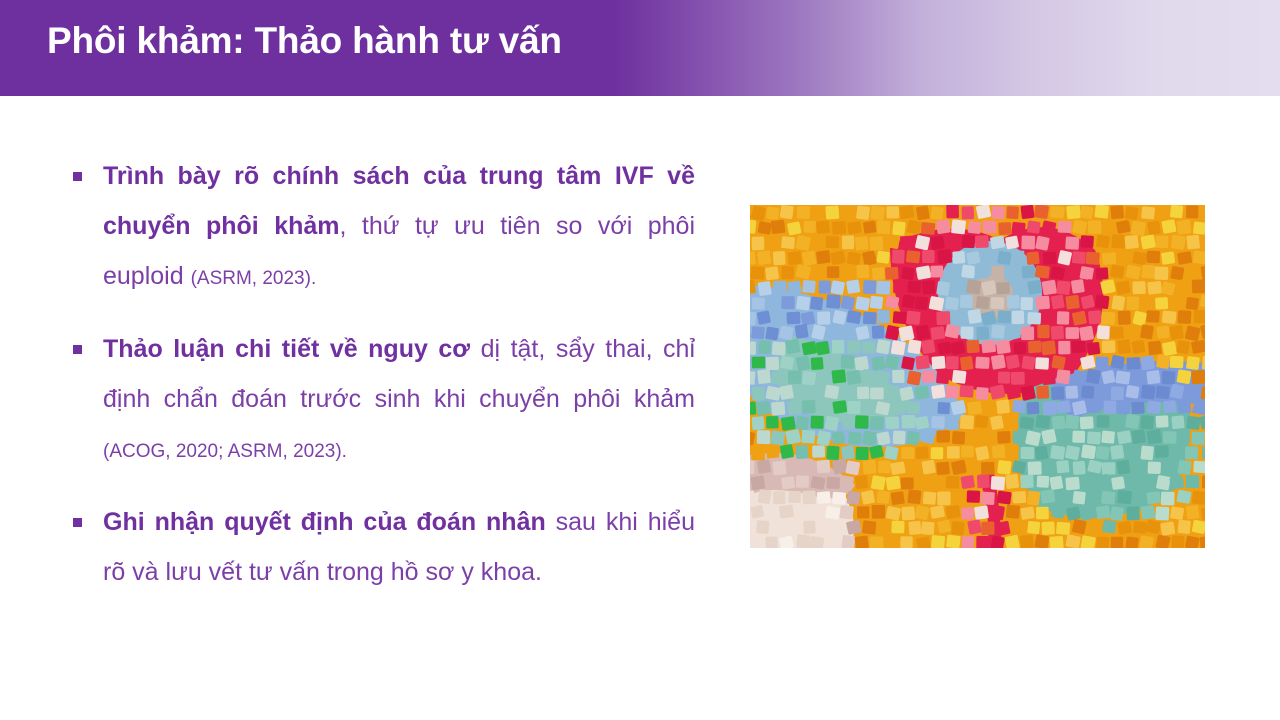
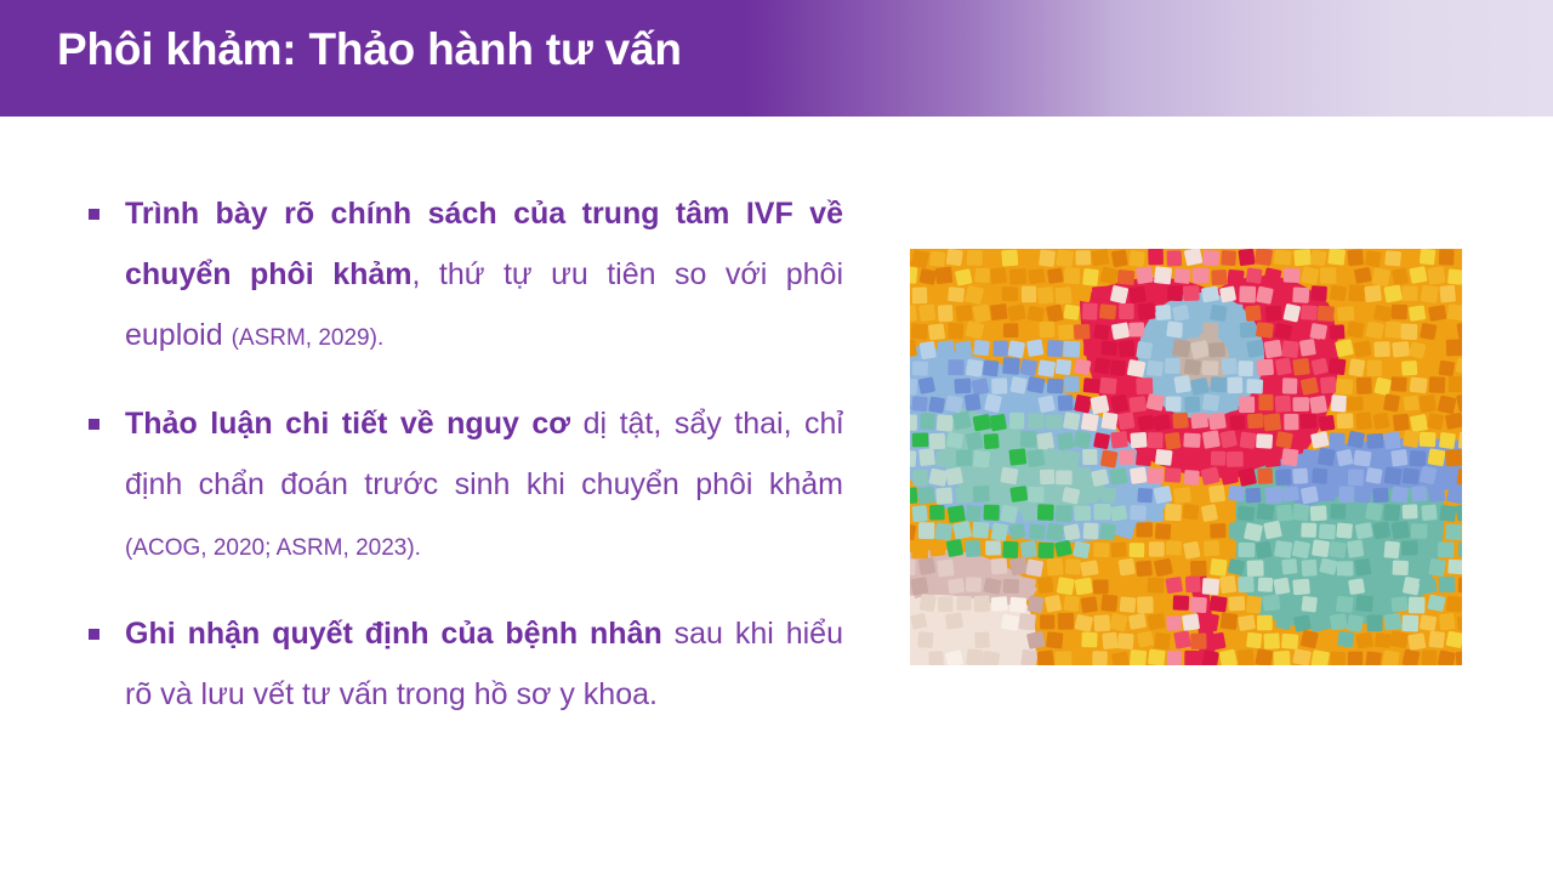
  Phôi khảm: Thảo hành tư vấn
- Trình bày rõ chính sách của trung tâm IVF về chuyển phôi khảm, thứ tự ưu tiên so với phôi euploid (ASRM, 2023).
+ Trình bày rõ chính sách của trung tâm IVF về chuyển phôi khảm, thứ tự ưu tiên so với phôi euploid (ASRM, 2029).
  Thảo luận chi tiết về nguy cơ dị tật, sẩy thai, chỉ định chẩn đoán trước sinh khi chuyển phôi khảm (ACOG, 2020; ASRM, 2023).
- Ghi nhận quyết định của đoán nhân sau khi hiểu rõ và lưu vết tư vấn trong hồ sơ y khoa.
+ Ghi nhận quyết định của bệnh nhân sau khi hiểu rõ và lưu vết tư vấn trong hồ sơ y khoa.
